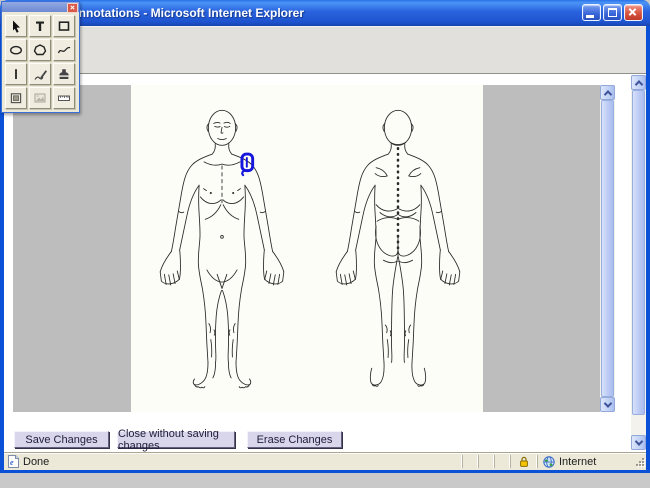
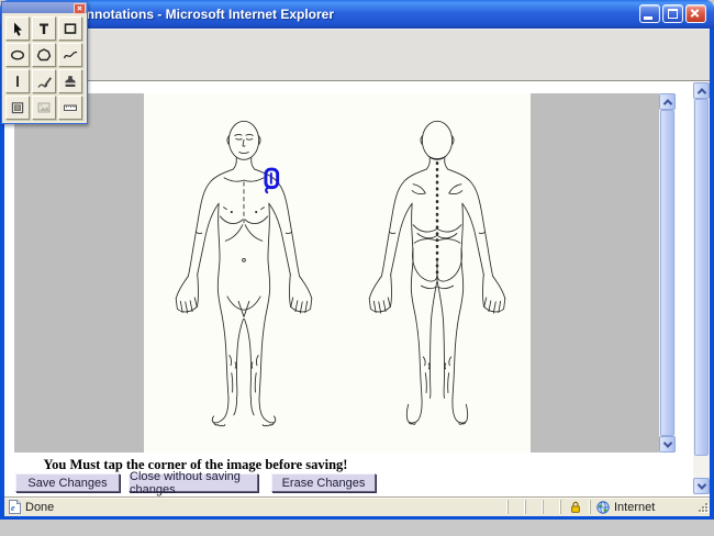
  nnotations - Microsoft Internet Explorer
+ You Must tap the corner of the image before saving!
  Save Changes
  Close without saving changes
  Erase Changes
  e
  Done
  Internet
